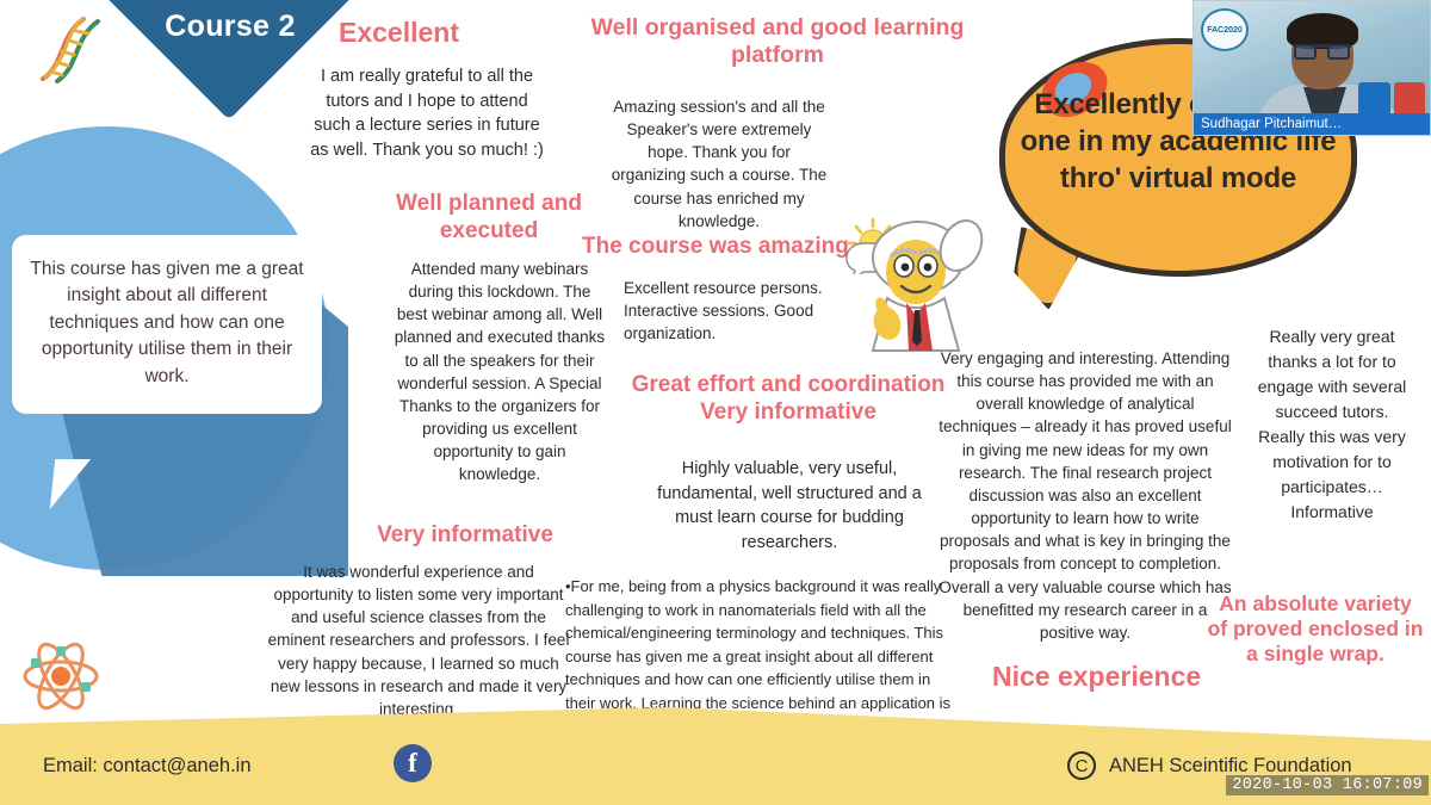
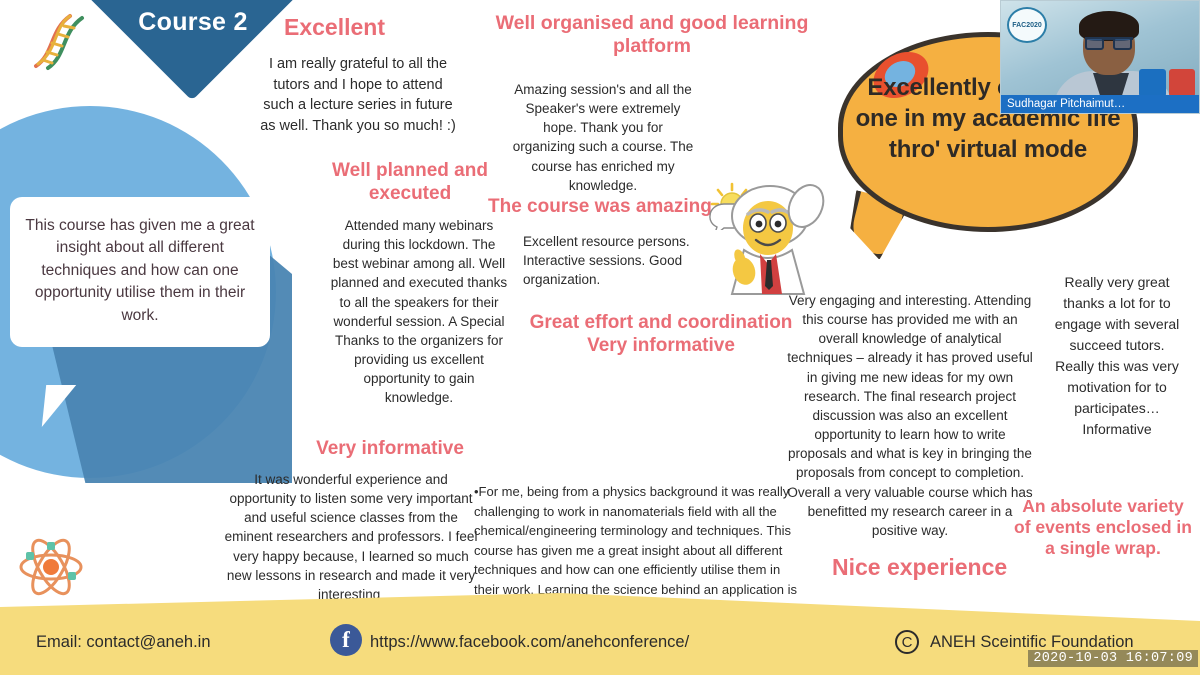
  Course 2
  This course has given me a great insight about all different techniques and how can one opportunity utilise them in their work.
  Excellent
  I am really grateful to all the tutors and I hope to attend such a lecture series in future as well. Thank you so much! :)
  Well planned and executed
  Attended many webinars during this lockdown. The best webinar among all. Well planned and executed thanks to all the speakers for their wonderful session. A Special Thanks to the organizers for providing us excellent opportunity to gain knowledge.
  Very informative
  It was wonderful experience and opportunity to listen some very important and useful science classes from the eminent researchers and professors. I feel very happy because, I learned so much new lessons in research and made it very interesting.
  Well organised and good learning platform
  Amazing session's and all the Speaker's were extremely hope. Thank you for organizing such a course. The course has enriched my knowledge.
  The course was amazing
  Excellent resource persons. Interactive sessions. Good organization.
  Great effort and coordination Very informative
- Highly valuable, very useful, fundamental, well structured and a must learn course for budding researchers.
  •For me, being from a physics background it was really challenging to work in nanomaterials field with all the chemical/engineering terminology and techniques. This course has given me a great insight about all different techniques and how can one efficiently utilise them in their work. Learning the science behind an application is
  Very engaging and interesting. Attending this course has provided me with an overall knowledge of analytical techniques – already it has proved useful in giving me new ideas for my own research. The final research project discussion was also an excellent opportunity to learn how to write proposals and what is key in bringing the proposals from concept to completion. Overall a very valuable course which has benefitted my research career in a positive way.
  Really very great thanks a lot for to engage with several succeed tutors. Really this was very motivation for to participates… Informative
- An absolute variety of proved enclosed in a single wrap.
+ An absolute variety of events enclosed in a single wrap.
  Nice experience
  Excellently one in my academic life thro' virtual mode
  Email: contact@aneh.in
  f
+ https://www.facebook.com/anehconference/
  C
  ANEH Sceintific Foundation
  Sudhagar Pitchaimut…
  2020-10-03 16:07:09
